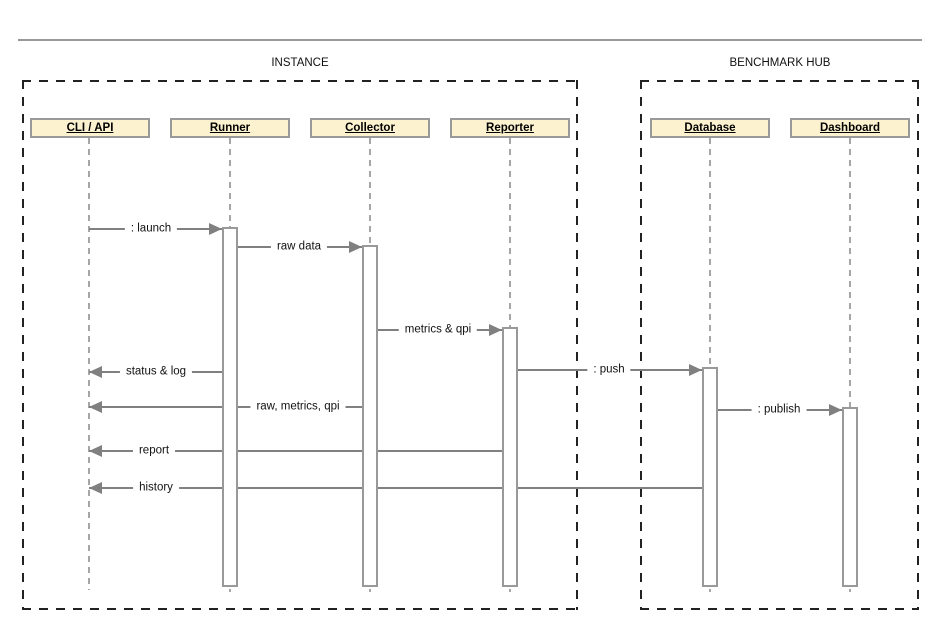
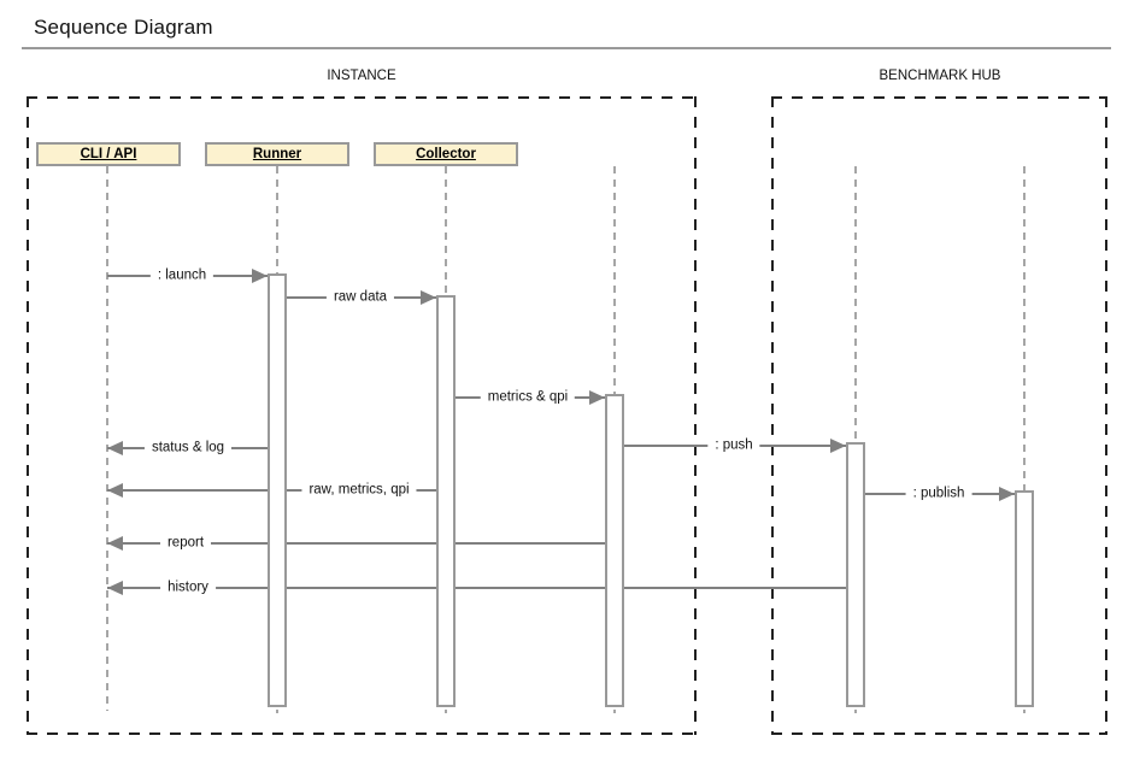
+ Sequence Diagram
  INSTANCE
  BENCHMARK HUB
  CLI / API
  Runner
  Collector
- Reporter
- Database
- Dashboard
  : launch
  raw data
  metrics & qpi
  : push
  : publish
  status & log
  raw, metrics, qpi
  report
  history
